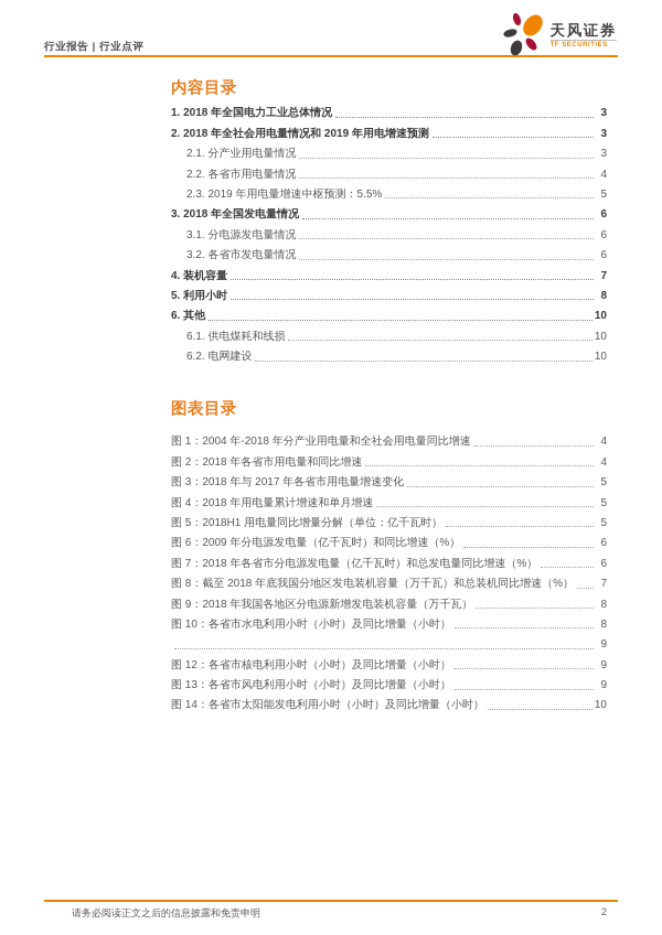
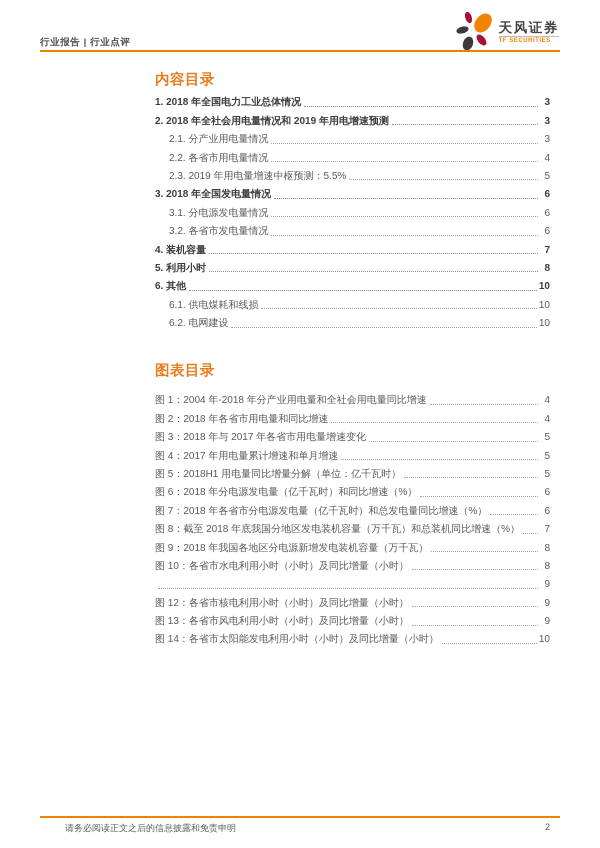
  行业报告 | 行业点评
  天风证券
  内容目录
  1. 2018 年全国电力工业总体情况
  3
  2. 2018 年全社会用电量情况和 2019 年用电增速预测
  3
  2.1. 分产业用电量情况
  3
  2.2. 各省市用电量情况
  4
  2.3. 2019 年用电量增速中枢预测：5.5%
  5
  3. 2018 年全国发电量情况
  6
  3.1. 分电源发电量情况
  6
  3.2. 各省市发电量情况
  6
  4. 装机容量
  7
  5. 利用小时
  8
  6. 其他
  10
  6.1. 供电煤耗和线损
  10
  6.2. 电网建设
  10
  图表目录
  图 1：2004 年-2018 年分产业用电量和全社会用电量同比增速
  4
  图 2：2018 年各省市用电量和同比增速
  4
  图 3：2018 年与 2017 年各省市用电量增速变化
  5
- 图 4：2018 年用电量累计增速和单月增速
+ 图 4：2017 年用电量累计增速和单月增速
  5
  图 5：2018H1 用电量同比增量分解（单位：亿千瓦时）
  5
- 图 6：2009 年分电源发电量（亿千瓦时）和同比增速（%）
+ 图 6：2018 年分电源发电量（亿千瓦时）和同比增速（%）
  6
  图 7：2018 年各省市分电源发电量（亿千瓦时）和总发电量同比增速（%）
  6
  图 8：截至 2018 年底我国分地区发电装机容量（万千瓦）和总装机同比增速（%）
  7
  图 9：2018 年我国各地区分电源新增发电装机容量（万千瓦）
  8
  图 10：各省市水电利用小时（小时）及同比增量（小时）
  8
  9
  图 12：各省市核电利用小时（小时）及同比增量（小时）
  9
  图 13：各省市风电利用小时（小时）及同比增量（小时）
  9
  图 14：各省市太阳能发电利用小时（小时）及同比增量（小时）
  10
  请务必阅读正文之后的信息披露和免责申明
  2
